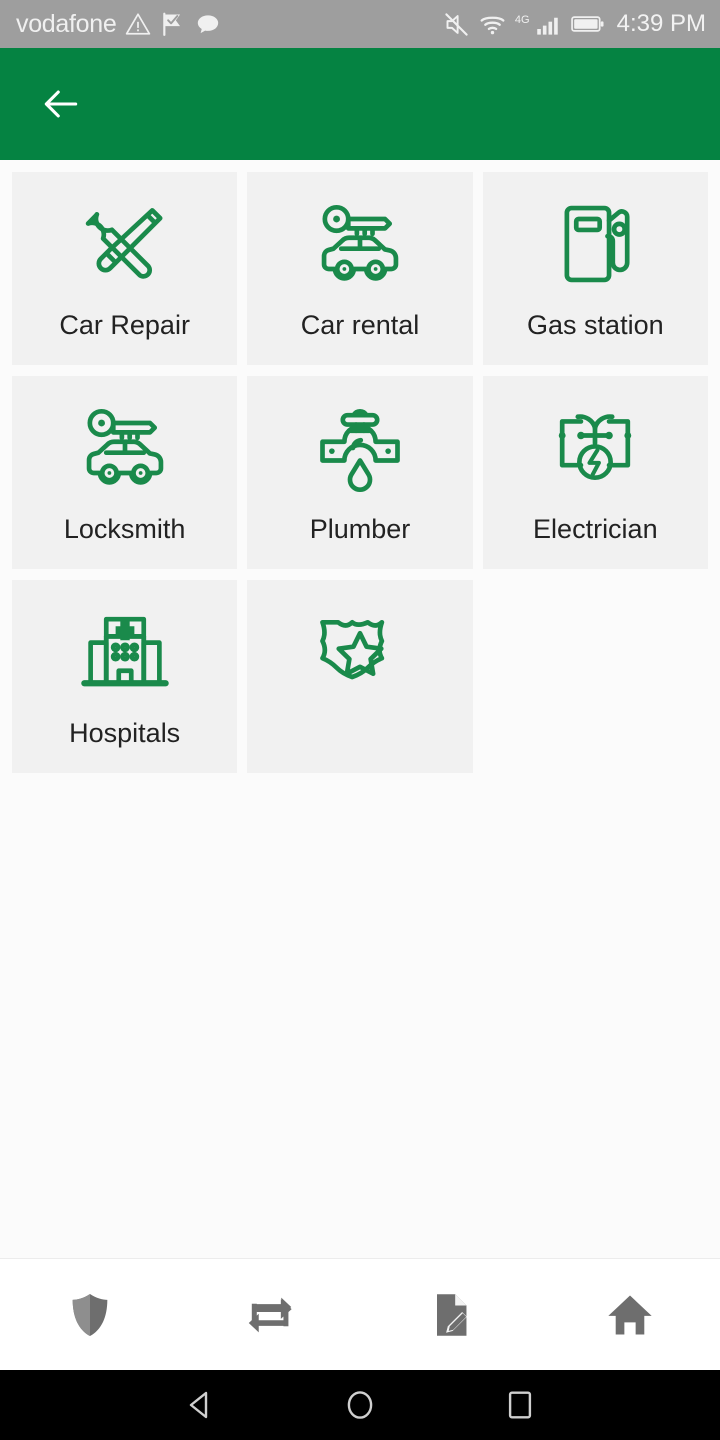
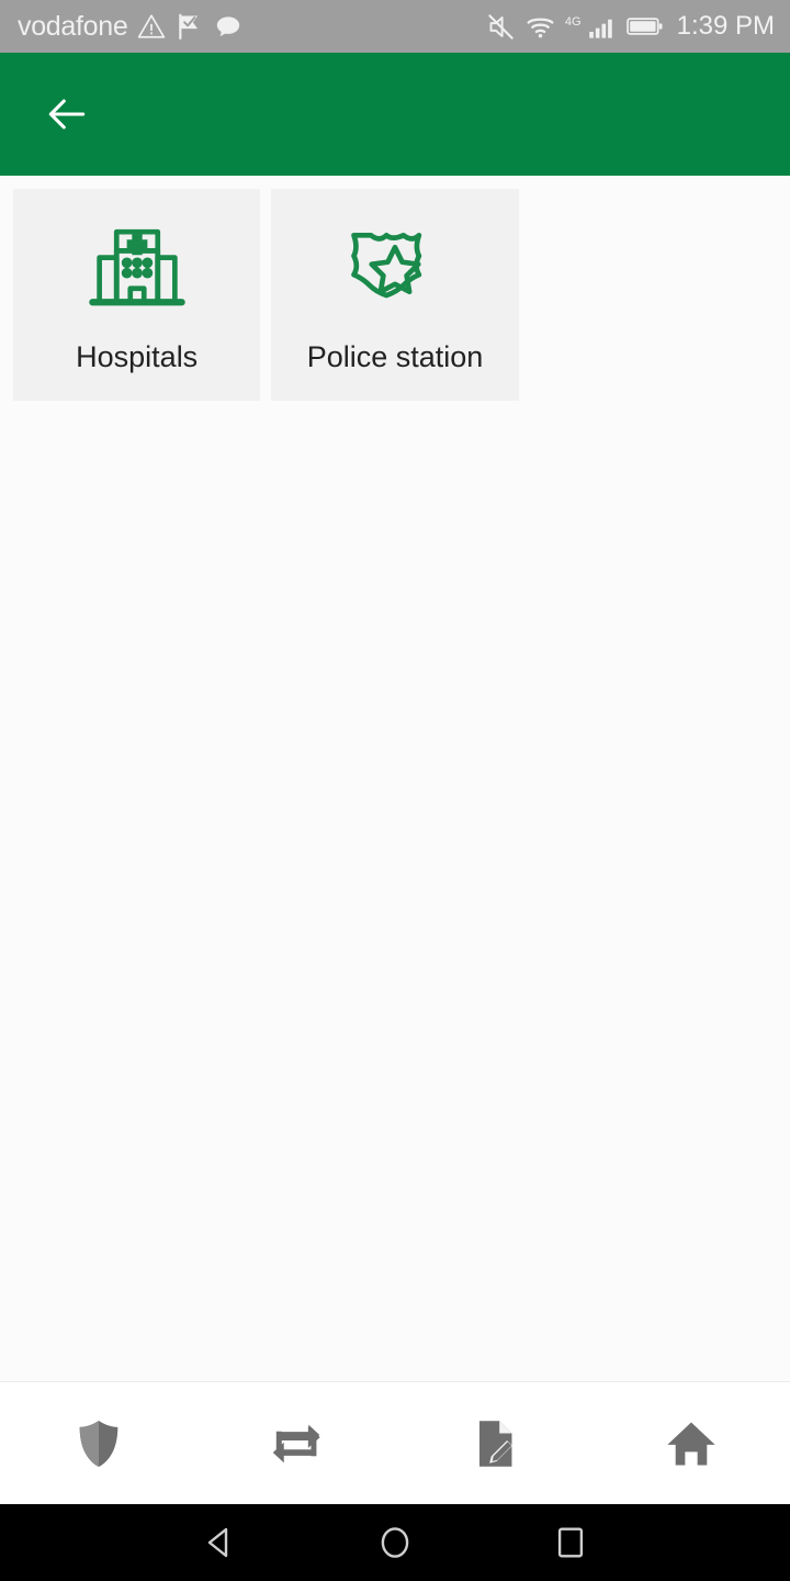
  vodafone
  4G
- 4:39 PM
+ 1:39 PM
- Car Repair
- Car rental
- Gas station
- Locksmith
- Plumber
- Electrician
  Hospitals
+ Police station
